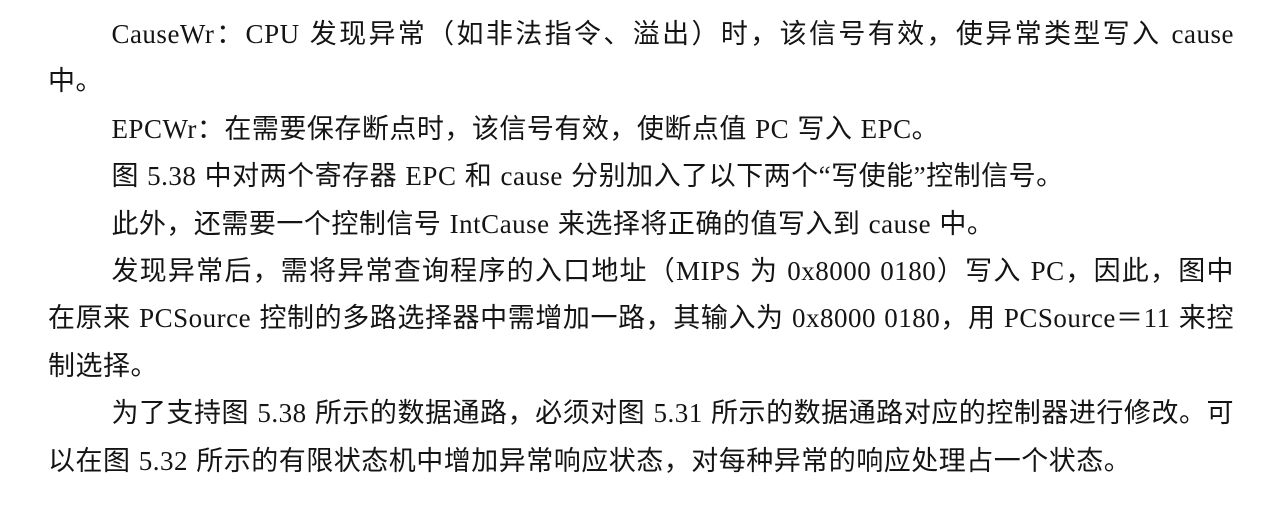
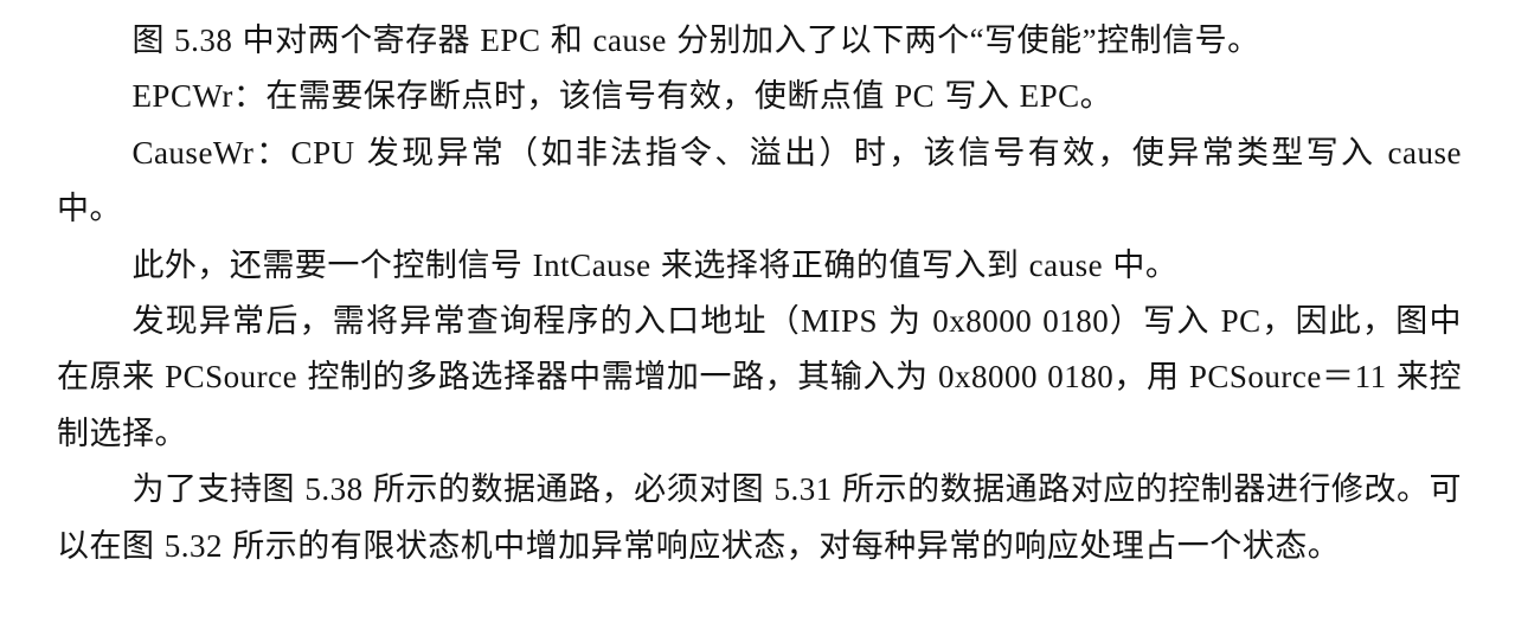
- CauseWr：CPU 发现异常（如非法指令、溢出）时，该信号有效，使异常类型写入 cause 中。
+ 图 5.38 中对两个寄存器 EPC 和 cause 分别加入了以下两个“写使能”控制信号。
  EPCWr：在需要保存断点时，该信号有效，使断点值 PC 写入 EPC。
- 图 5.38 中对两个寄存器 EPC 和 cause 分别加入了以下两个“写使能”控制信号。
+ CauseWr：CPU 发现异常（如非法指令、溢出）时，该信号有效，使异常类型写入 cause 中。
  此外，还需要一个控制信号 IntCause 来选择将正确的值写入到 cause 中。
  发现异常后，需将异常查询程序的入口地址（MIPS 为 0x8000 0180）写入 PC，因此，图中在原来 PCSource 控制的多路选择器中需增加一路，其输入为 0x8000 0180，用 PCSource＝11 来控制选择。
  为了支持图 5.38 所示的数据通路，必须对图 5.31 所示的数据通路对应的控制器进行修改。可以在图 5.32 所示的有限状态机中增加异常响应状态，对每种异常的响应处理占一个状态。
